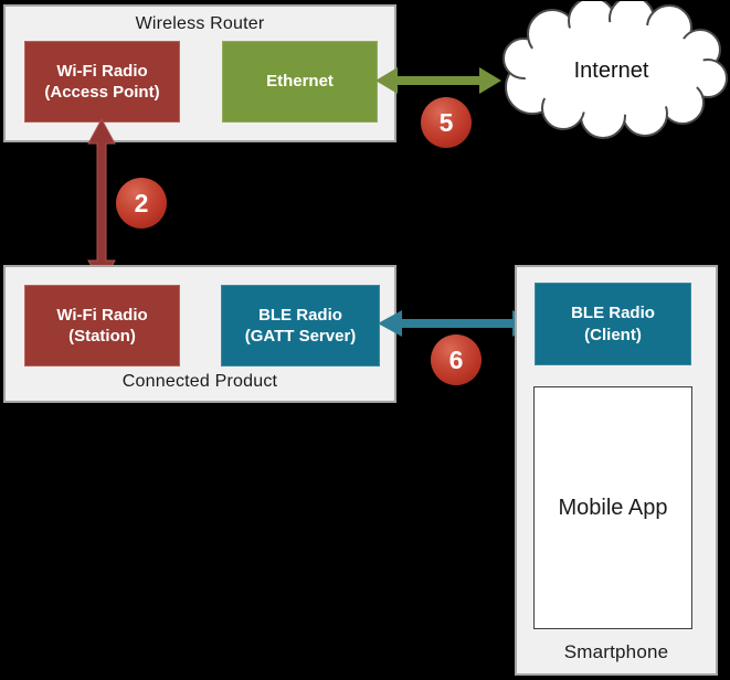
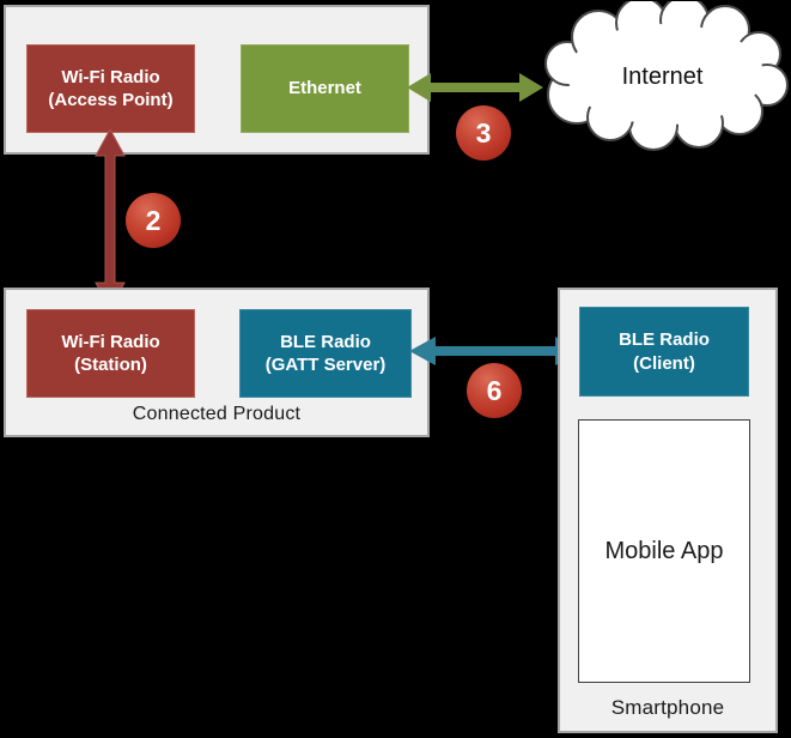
- Wireless Router
  Wi-Fi Radio
  (Access Point)
  Ethernet
  Internet
- 5
+ 3
  2
  Connected Product
  Wi-Fi Radio
  (Station)
  BLE Radio
  (GATT Server)
  6
  Smartphone
  BLE Radio
  (Client)
  Mobile App
